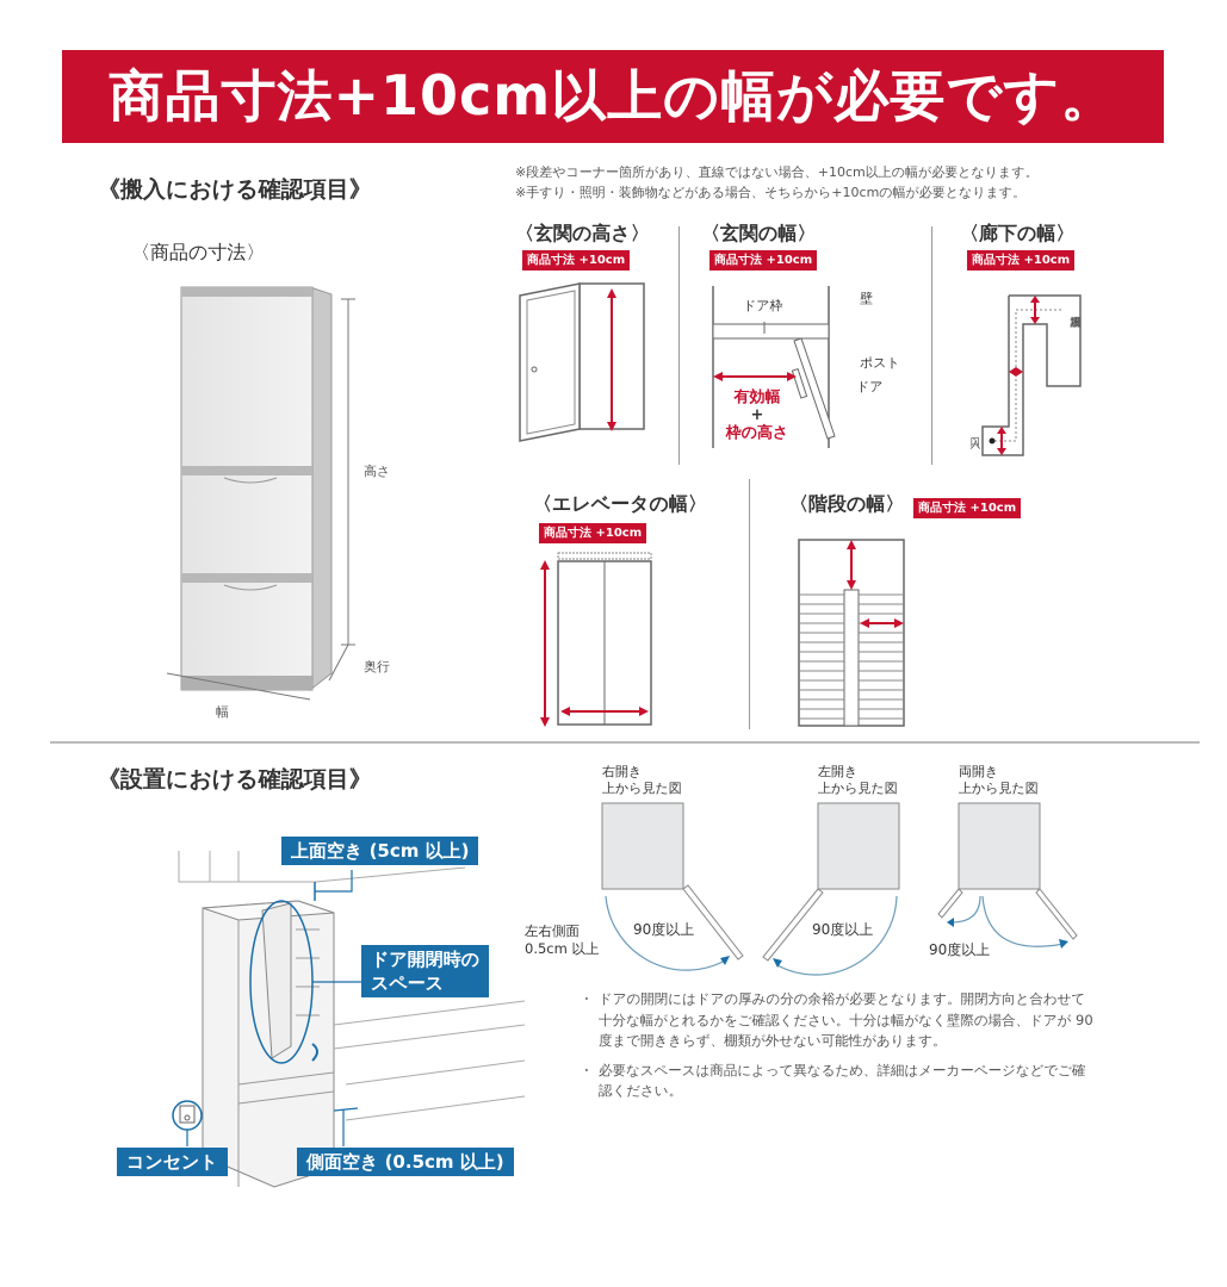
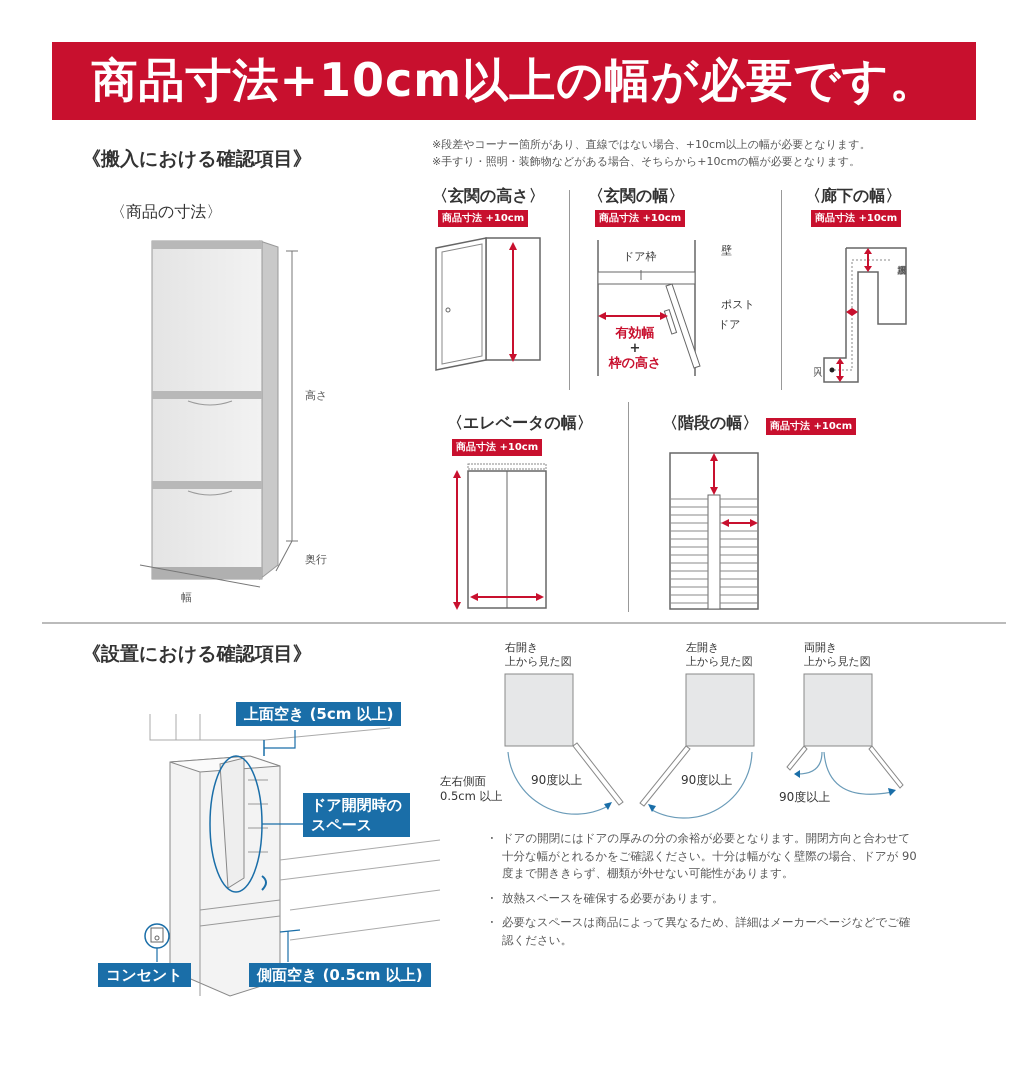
  商品寸法+10cm以上の幅が必要です。
  《搬入における確認項目》
  ※段差やコーナー箇所があり、直線ではない場合、+10cm以上の幅が必要となります。
  ※手すり・照明・装飾物などがある場合、そちらから+10cmの幅が必要となります。
  〈商品の寸法〉
  高さ
  奥行
  幅
  〈玄関の高さ〉
  商品寸法 +10cm
  〈玄関の幅〉
  商品寸法 +10cm
  ドア枠
  壁
  ポスト
  ドア
  有効幅
  +
  枠の高さ
  〈廊下の幅〉
  商品寸法 +10cm
  〈エレベータの幅〉
  商品寸法 +10cm
  〈階段の幅〉
  商品寸法 +10cm
  《設置における確認項目》
  上面空き (5cm 以上)
  ドア開閉時の
  スペース
  コンセント
  側面空き (0.5cm 以上)
  右開き
  上から見た図
  左開き
  上から見た図
  両開き
  上から見た図
  90度以上
  90度以上
  90度以上
  左右側面
  0.5cm 以上
  ドアの開閉にはドアの厚みの分の余裕が必要となります。開閉方向と合わせて十分な幅がとれるかをご確認ください。十分は幅がなく壁際の場合、ドアが 90 度まで開ききらず、棚類が外せない可能性があります。
+ 放熱スペースを確保する必要があります。
  必要なスペースは商品によって異なるため、詳細はメーカーページなどでご確認ください。
